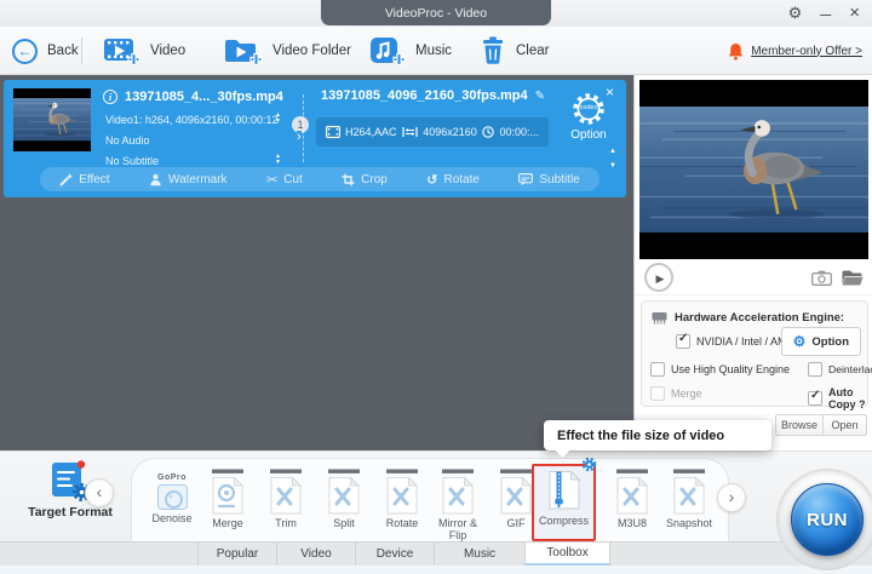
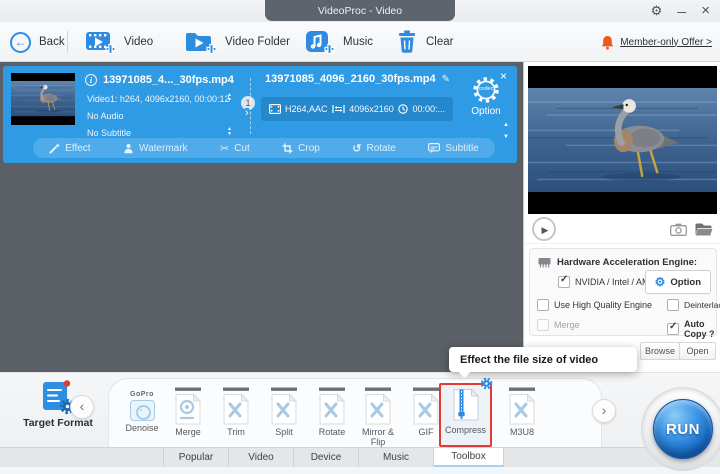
  VideoProc - Video
  Back
  Video
  Video Folder
  Music
  Clear
  Member-only Offer >
  i
  13971085_4..._30fps.mp4
  Video1: h264, 4096x2160, 00:00:12
  No Audio
  No Subtitle
  1
  ›
  13971085_4096_2160_30fps.mp4
  H264,AAC
  4096x2160
  00:00:...
  Option
  Effect
  Watermark
  Cut
  Crop
  Rotate
  Subtitle
  Hardware Acceleration Engine:
  NVIDIA / Intel / A
  Option
  Use High Quality Engine
  Merge
  Auto Copy ?
  Browse
  Open
  Effect the file size of video
  Target Format
  Denoise
  Merge
  Trim
  Split
  Rotate
  Mirror & Flip
  GIF
  Compress
  M3U8
- Snapshot
  RUN
  Popular
  Video
  Device
  Music
  Toolbox
